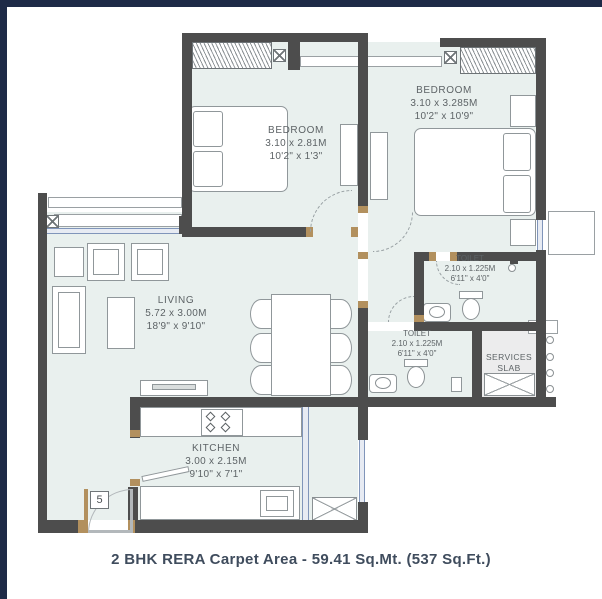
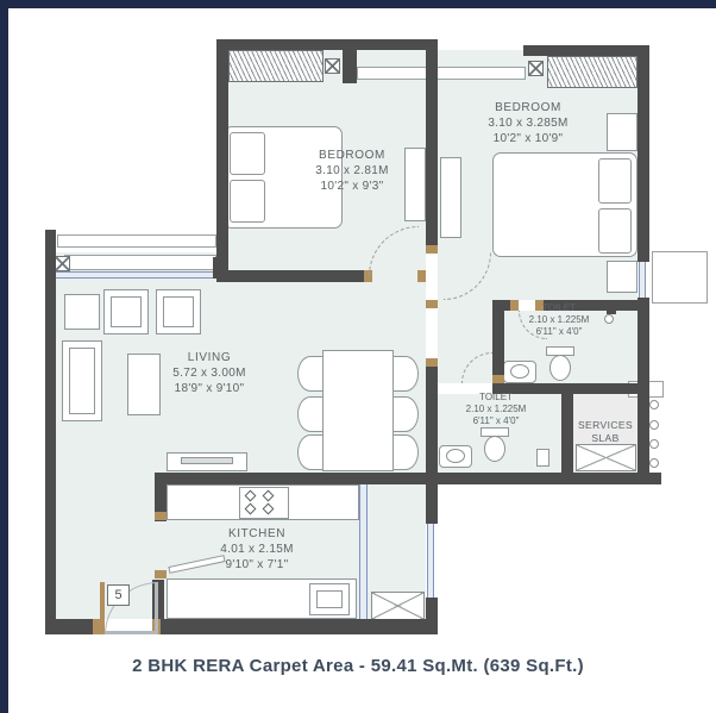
  BEDROOM
  3.10 x 2.81M
- 10'2" x 1'3"
+ 10'2" x 9'3"
  BEDROOM
  3.10 x 3.285M
  10'2" x 10'9"
  LIVING
  5.72 x 3.00M
  18'9" x 9'10"
  KITCHEN
- 3.00 x 2.15M
+ 4.01 x 2.15M
  9'10" x 7'1"
  TOILET
  2.10 x 1.225M
  6'11" x 4'0"
  TOILET
  2.10 x 1.225M
  6'11" x 4'0"
  SERVICES
  SLAB
  5
- 2 BHK RERA Carpet Area - 59.41 Sq.Mt. (537 Sq.Ft.)
+ 2 BHK RERA Carpet Area - 59.41 Sq.Mt. (639 Sq.Ft.)
